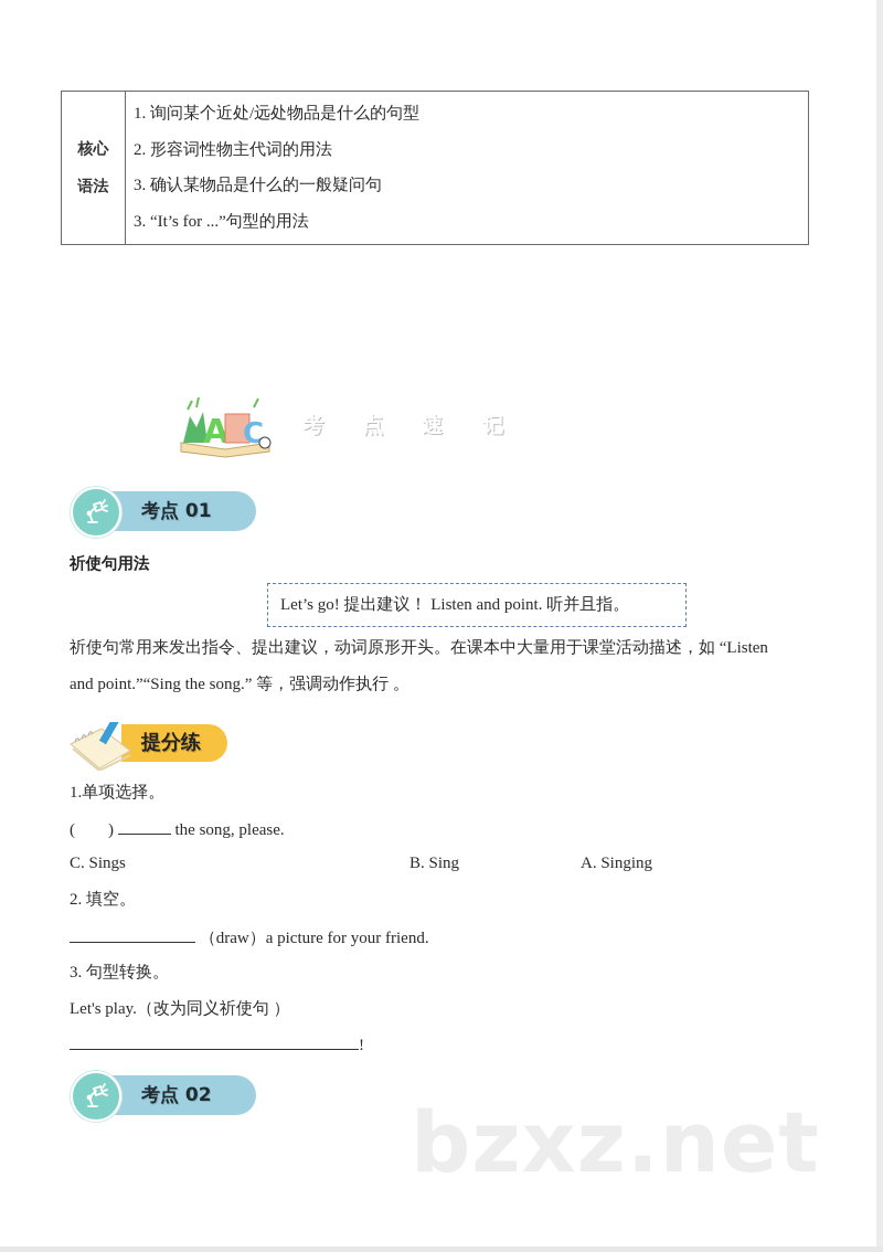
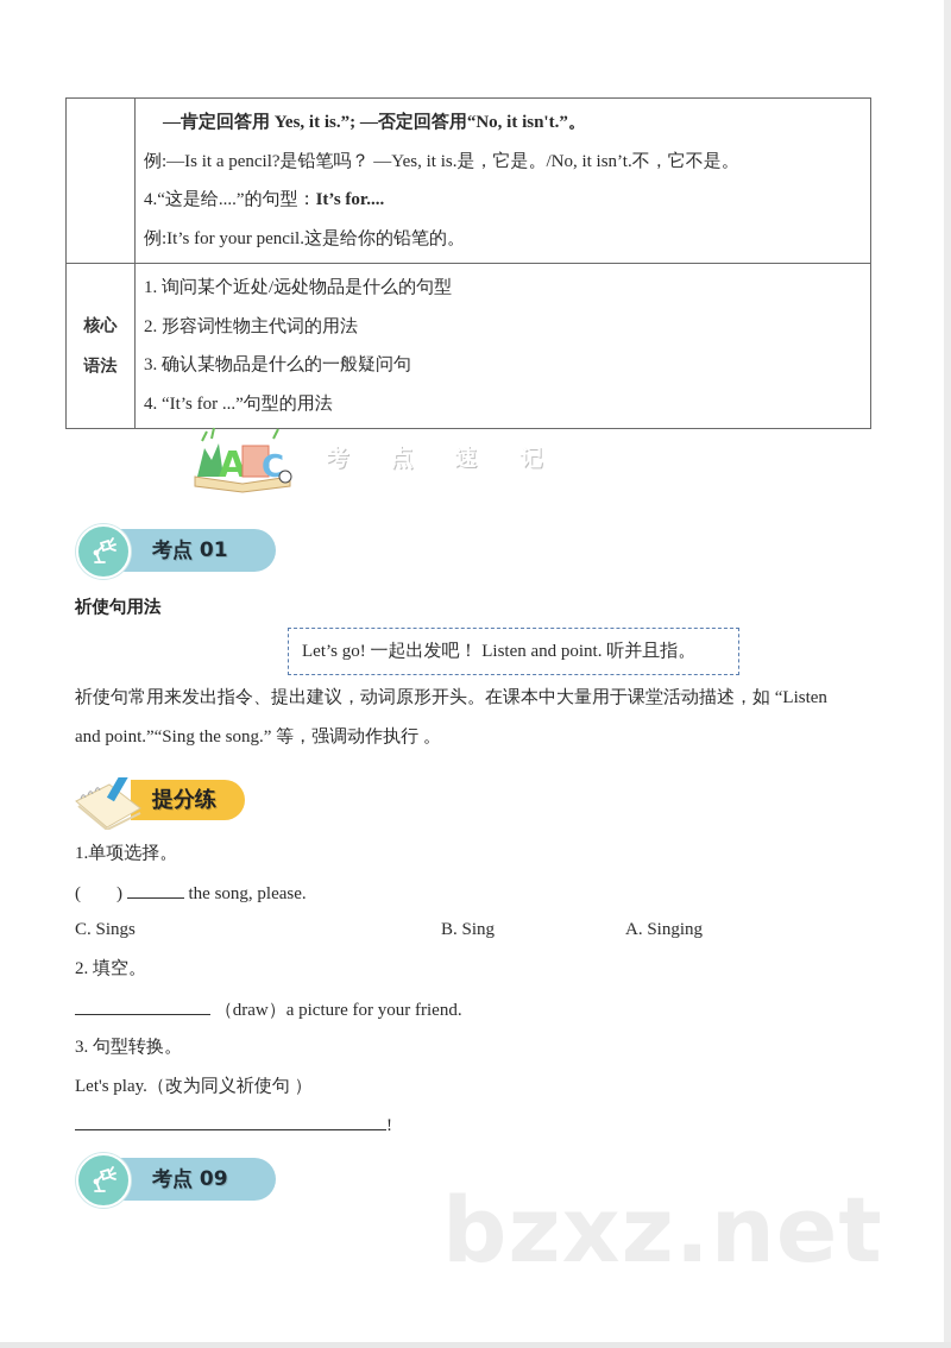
+ 	—肯定回答用 Yes, it is.”; —否定回答用“No, it isn't.”。 例:—Is it a pencil?是铅笔吗？ —Yes, it is.是，它是。/No, it isn’t.不，它不是。 4.“这是给....”的句型：It’s for.... 例:It’s for your pencil.这是给你的铅笔的。
- 核心 语法	1. 询问某个近处/远处物品是什么的句型 2. 形容词性物主代词的用法 3. 确认某物品是什么的一般疑问句 3. “It’s for ...”句型的用法
+ 核心 语法	1. 询问某个近处/远处物品是什么的句型 2. 形容词性物主代词的用法 3. 确认某物品是什么的一般疑问句 4. “It’s for ...”句型的用法
  A
  C
  考
  点
  速
  记
  考点 01
  祈使句用法
- Let’s go! 提出建议！ Listen and point. 听并且指。
+ Let’s go! 一起出发吧！ Listen and point. 听并且指。
  祈使句常用来发出指令、提出建议，动词原形开头。在课本中大量用于课堂活动描述，如 “Listen
  and point.”“Sing the song.” 等，强调动作执行 。
  提分练
  1.单项选择。
  ( ) the song, please.
  C. Sings
  B. Sing
  A. Singing
  2. 填空。
  （draw）a picture for your friend.
  3. 句型转换。
  Let's play.（改为同义祈使句 ）
  !
- 考点 02
+ 考点 09
